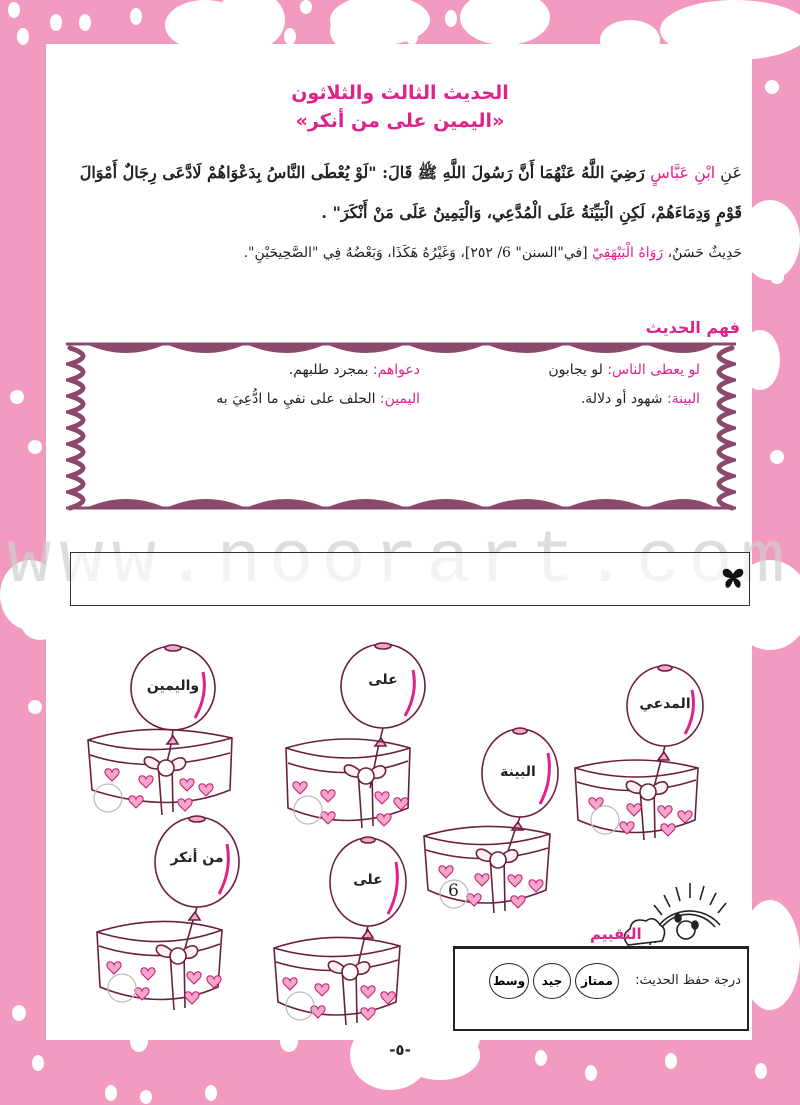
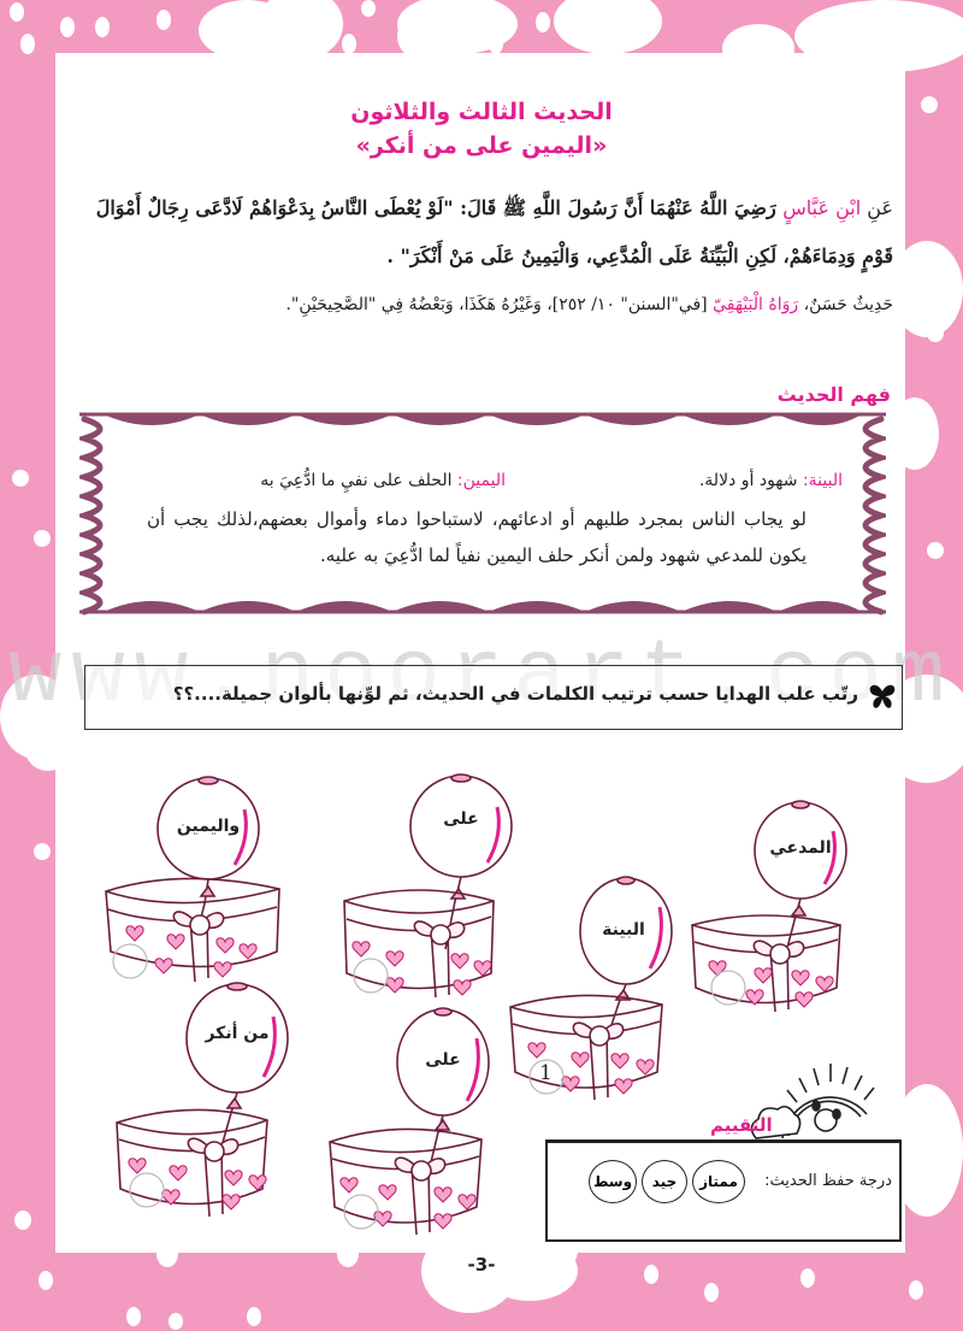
  الحديث الثالث والثلاثون
  «اليمين على من أنكر»
  عَنِ ابْنِ عَبَّاسٍ رَضِيَ اللَّهُ عَنْهُمَا أَنَّ رَسُولَ اللَّهِ ﷺ قَالَ: "لَوْ يُعْطَى النَّاسُ بِدَعْوَاهُمْ لَادَّعَى رِجَالٌ أَمْوَالَ
  قَوْمٍ وَدِمَاءَهُمْ، لَكِنِ الْبَيِّنَةُ عَلَى الْمُدَّعِي، وَالْيَمِينُ عَلَى مَنْ أَنْكَرَ" .
- حَدِيثٌ حَسَنٌ، رَوَاهُ الْبَيْهَقِيّ [في"السنن" 6/ ٢٥٢]، وَغَيْرُهُ هَكَذَا، وَبَعْضُهُ فِي "الصَّحِيحَيْنِ".
+ حَدِيثٌ حَسَنٌ، رَوَاهُ الْبَيْهَقِيّ [في"السنن" ١٠/ ٢٥٢]، وَغَيْرُهُ هَكَذَا، وَبَعْضُهُ فِي "الصَّحِيحَيْنِ".
  فهم الحديث
- لو يعطى الناس: لو يجابون
- دعواهم: بمجرد طلبهم.
  البينة: شهود أو دلالة.
  اليمين: الحلف على نفيِ ما ادُّعِيَ به
+ لو يجاب الناس بمجرد طلبهم أو ادعائهم، لاستباحوا دماء وأموال بعضهم،لذلك يجب أن يكون للمدعي شهود ولمن أنكر حلف اليمين نفياً لما ادُّعِيَ به عليه.
  www.noorart.com
+ رتّب علب الهدايا حسب ترتيب الكلمات في الحديث، ثم لوِّنها بألوان جميلة....؟؟
  واليمين
  على
  المدعي
  البينة
- 6
+ 1
  من أنكر
  على
  التقييم
  درجة حفظ الحديث:
  ممتاز
  جيد
  وسط
- -٥-
+ -3-
